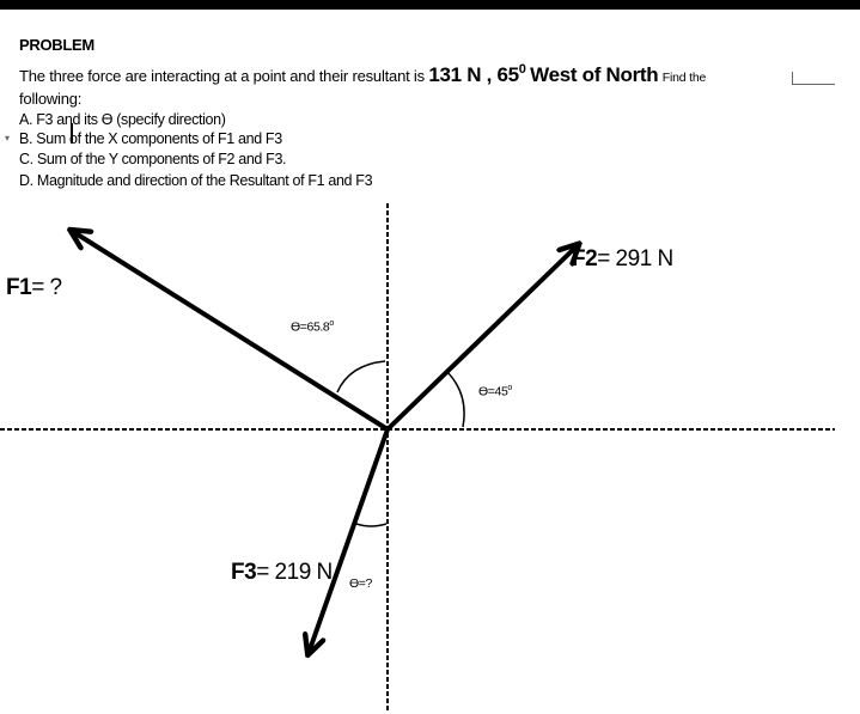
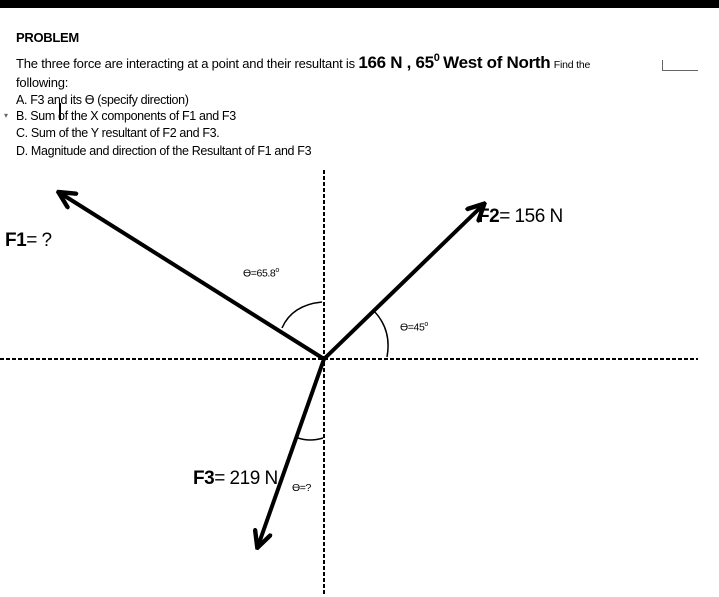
  PROBLEM
- The three force are interacting at a point and their resultant is 131 N , 650 West of North Find the
+ The three force are interacting at a point and their resultant is 166 N , 650 West of North Find the
  following:
  A. F3 and its ϴ (specify direction)
  B. Sum of the X components of F1 and F3
- C. Sum of the Y components of F2 and F3.
+ C. Sum of the Y resultant of F2 and F3.
  D. Magnitude and direction of the Resultant of F1 and F3
  ▾
  F1= ?
- F2= 291 N
+ F2= 156 N
  F3= 219 N
  ϴ=65.8
  ϴ=45
  ϴ=?
